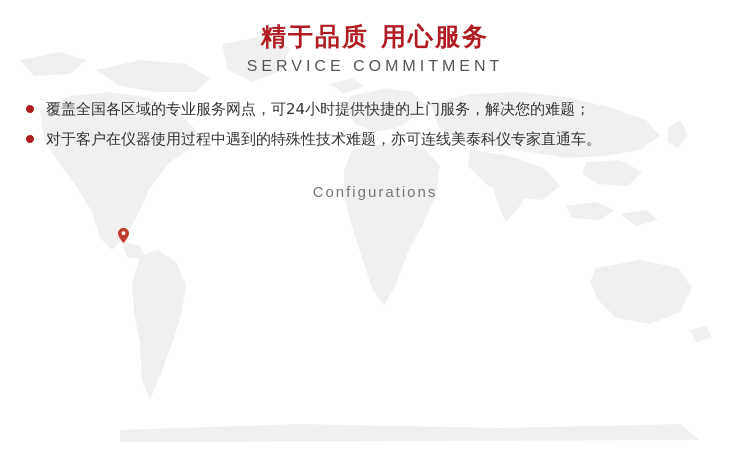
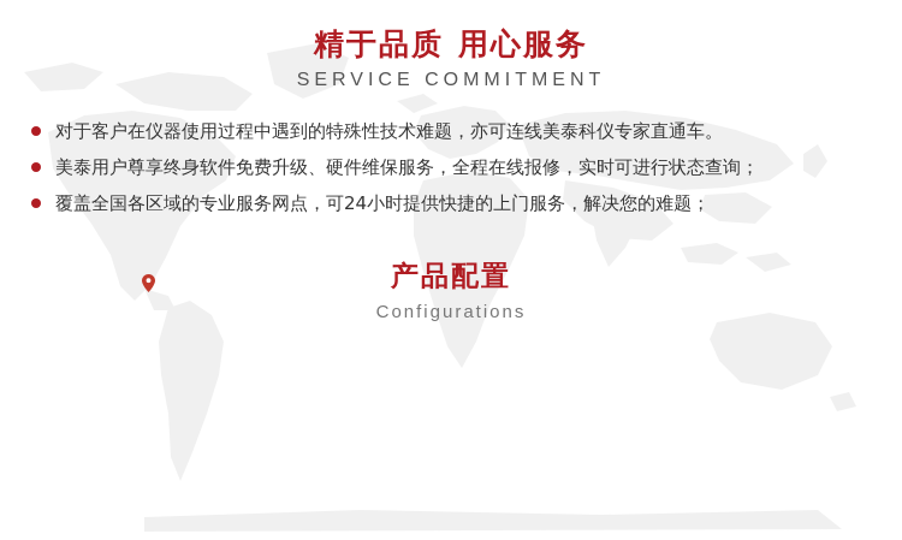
  精于品质 用心服务
  SERVICE COMMITMENT
- 覆盖全国各区域的专业服务网点，可24小时提供快捷的上门服务，解决您的难题；
+ 对于客户在仪器使用过程中遇到的特殊性技术难题，亦可连线美泰科仪专家直通车。
+ 美泰用户尊享终身软件免费升级、硬件维保服务，全程在线报修，实时可进行状态查询；
- 对于客户在仪器使用过程中遇到的特殊性技术难题，亦可连线美泰科仪专家直通车。
+ 覆盖全国各区域的专业服务网点，可24小时提供快捷的上门服务，解决您的难题；
+ 产品配置
  Configurations
